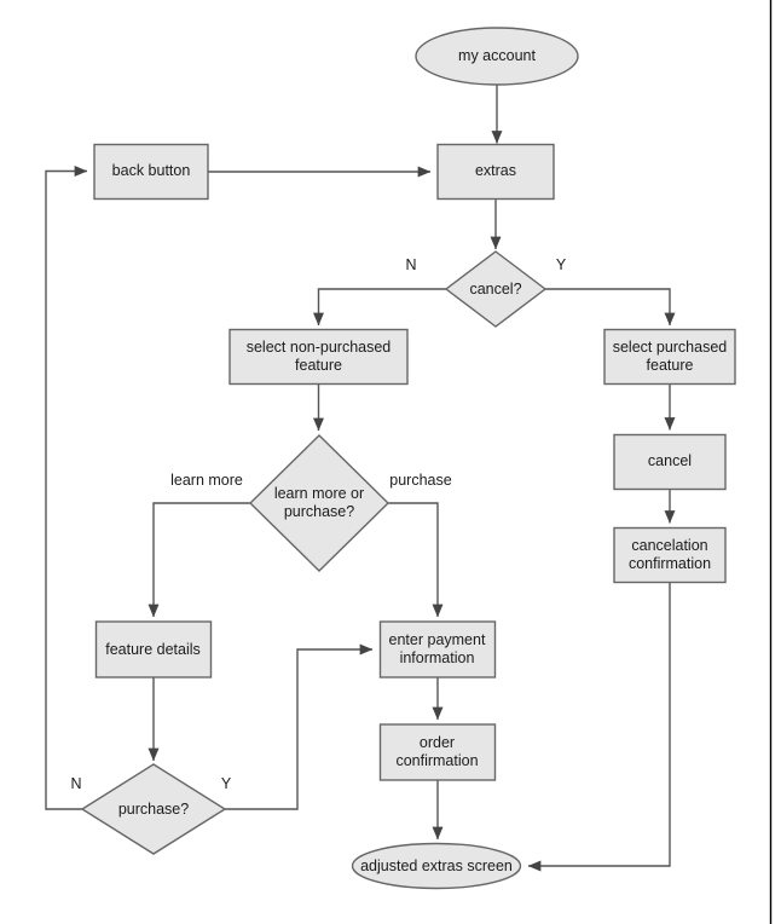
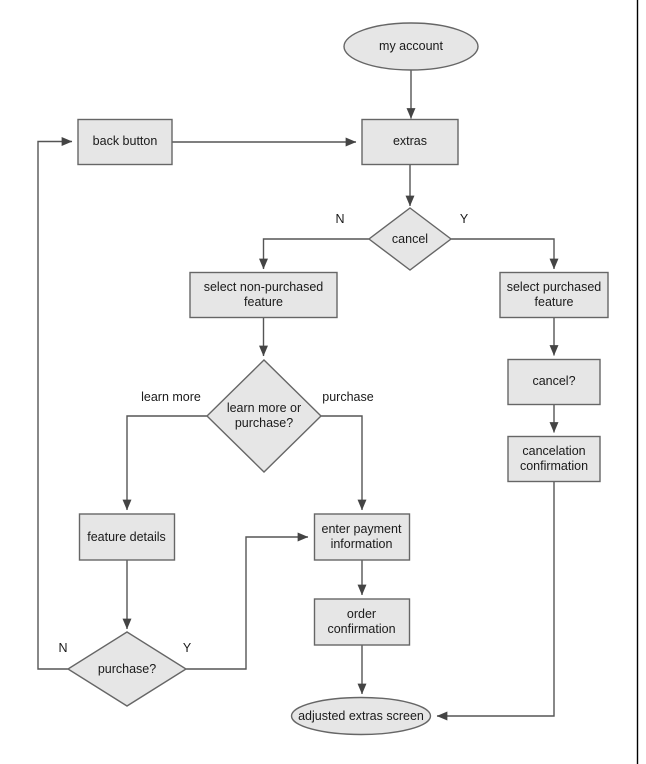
  my account
  back button
  extras
- cancel?
+ cancel
  select non-purchased
  feature
  select purchased
  feature
- cancel
+ cancel?
  cancelation
  confirmation
  learn more or
  purchase?
  feature details
  enter payment
  information
  order
  confirmation
  purchase?
  adjusted extras screen
  N
  Y
  learn more
  purchase
  N
  Y
